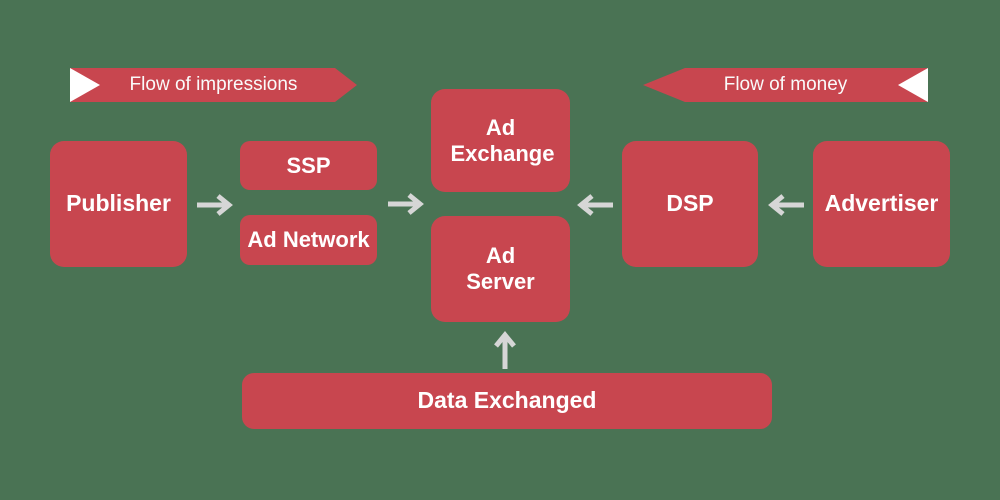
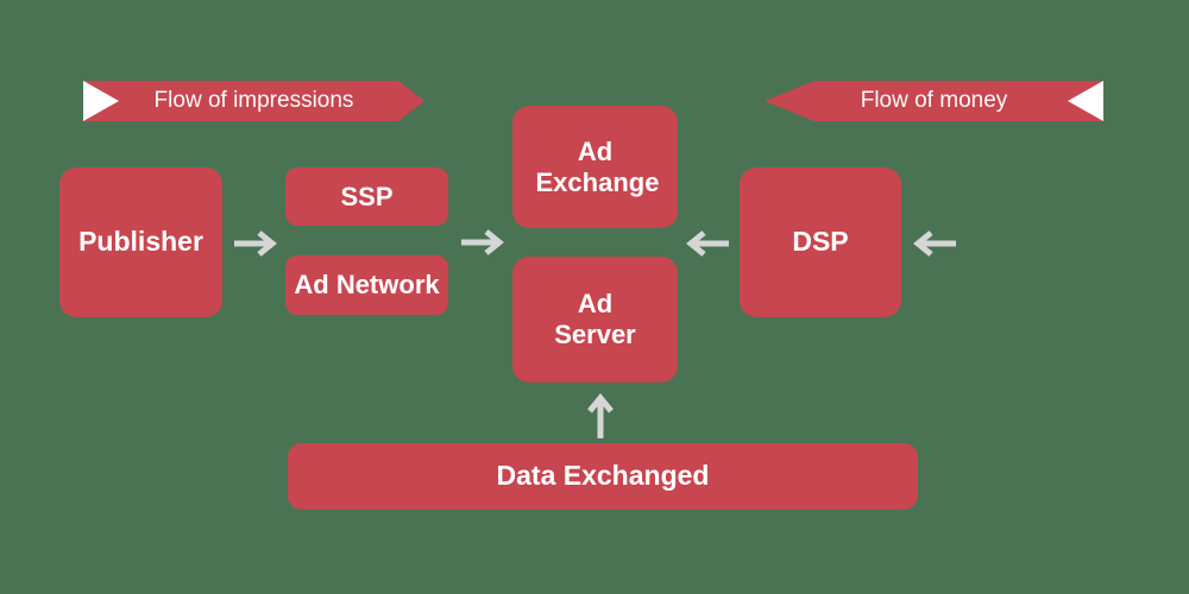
  Flow of impressions
  Flow of money
  Publisher
  SSP
  Ad Network
  Ad Exchange
  Ad Server
  DSP
- Advertiser
  Data Exchanged
